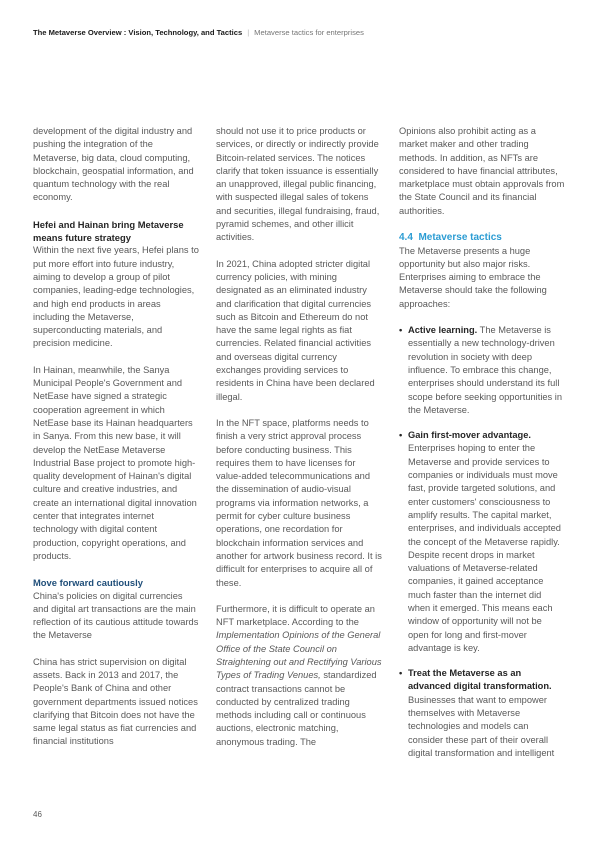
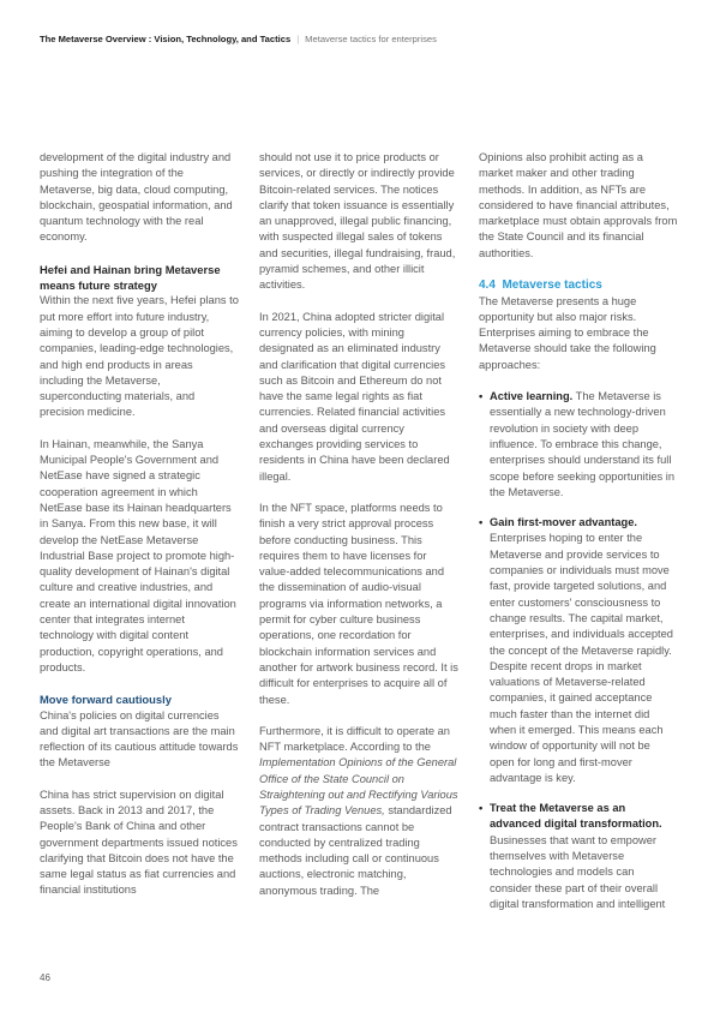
  The Metaverse Overview : Vision, Technology, and Tactics | Metaverse tactics for enterprises
  development of the digital industry and pushing the integration of the Metaverse, big data, cloud computing, blockchain, geospatial information, and quantum technology with the real economy.
  Hefei and Hainan bring Metaverse means future strategy
  Within the next five years, Hefei plans to put more effort into future industry, aiming to develop a group of pilot companies, leading-edge technologies, and high end products in areas including the Metaverse, superconducting materials, and precision medicine.
  In Hainan, meanwhile, the Sanya Municipal People's Government and NetEase have signed a strategic cooperation agreement in which NetEase base its Hainan headquarters in Sanya. From this new base, it will develop the NetEase Metaverse Industrial Base project to promote high-quality development of Hainan's digital culture and creative industries, and create an international digital innovation center that integrates internet technology with digital content production, copyright operations, and products.
  Move forward cautiously
  China's policies on digital currencies and digital art transactions are the main reflection of its cautious attitude towards the Metaverse
  China has strict supervision on digital assets. Back in 2013 and 2017, the People's Bank of China and other government departments issued notices clarifying that Bitcoin does not have the same legal status as fiat currencies and financial institutions
  should not use it to price products or services, or directly or indirectly provide Bitcoin-related services. The notices clarify that token issuance is essentially an unapproved, illegal public financing, with suspected illegal sales of tokens and securities, illegal fundraising, fraud, pyramid schemes, and other illicit activities.
  In 2021, China adopted stricter digital currency policies, with mining designated as an eliminated industry and clarification that digital currencies such as Bitcoin and Ethereum do not have the same legal rights as fiat currencies. Related financial activities and overseas digital currency exchanges providing services to residents in China have been declared illegal.
  In the NFT space, platforms needs to finish a very strict approval process before conducting business. This requires them to have licenses for value-added telecommunications and the dissemination of audio-visual programs via information networks, a permit for cyber culture business operations, one recordation for blockchain information services and another for artwork business record. It is difficult for enterprises to acquire all of these.
  Furthermore, it is difficult to operate an NFT marketplace. According to the Implementation Opinions of the General Office of the State Council on Straightening out and Rectifying Various Types of Trading Venues, standardized contract transactions cannot be conducted by centralized trading methods including call or continuous auctions, electronic matching, anonymous trading. The
  Opinions also prohibit acting as a market maker and other trading methods. In addition, as NFTs are considered to have financial attributes, marketplace must obtain approvals from the State Council and its financial authorities.
  4.4 Metaverse tactics
  The Metaverse presents a huge opportunity but also major risks. Enterprises aiming to embrace the Metaverse should take the following approaches:
  Active learning. The Metaverse is essentially a new technology-driven revolution in society with deep influence. To embrace this change, enterprises should understand its full scope before seeking opportunities in the Metaverse.
- Gain first-mover advantage. Enterprises hoping to enter the Metaverse and provide services to companies or individuals must move fast, provide targeted solutions, and enter customers' consciousness to amplify results. The capital market, enterprises, and individuals accepted the concept of the Metaverse rapidly. Despite recent drops in market valuations of Metaverse-related companies, it gained acceptance much faster than the internet did when it emerged. This means each window of opportunity will not be open for long and first-mover advantage is key.
+ Gain first-mover advantage. Enterprises hoping to enter the Metaverse and provide services to companies or individuals must move fast, provide targeted solutions, and enter customers' consciousness to change results. The capital market, enterprises, and individuals accepted the concept of the Metaverse rapidly. Despite recent drops in market valuations of Metaverse-related companies, it gained acceptance much faster than the internet did when it emerged. This means each window of opportunity will not be open for long and first-mover advantage is key.
  Treat the Metaverse as an advanced digital transformation. Businesses that want to empower themselves with Metaverse technologies and models can consider these part of their overall digital transformation and intelligent
  46
